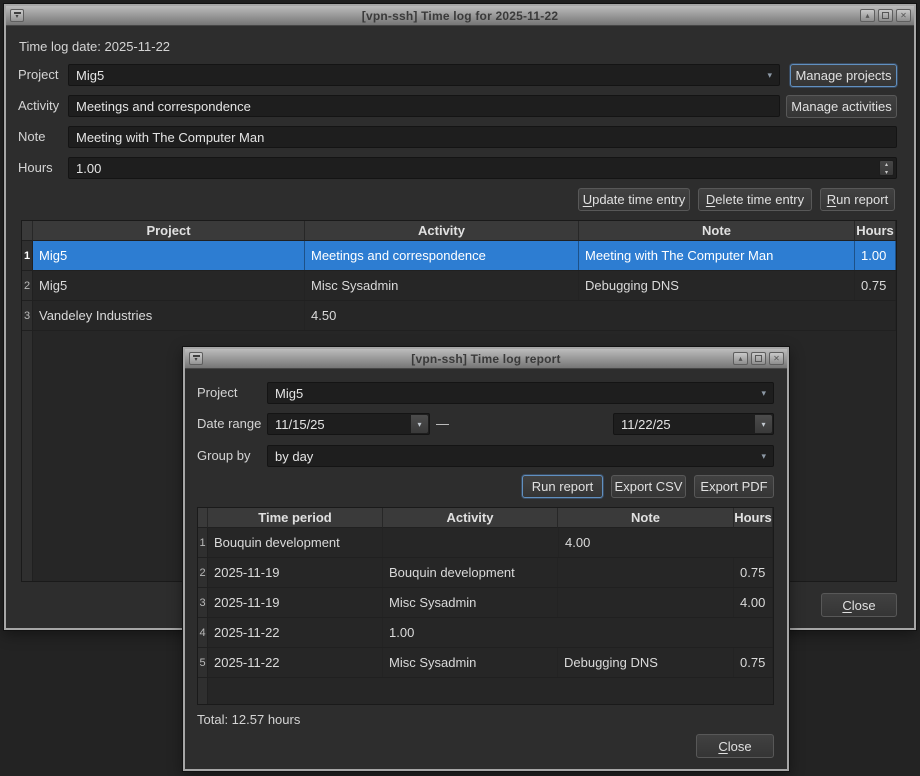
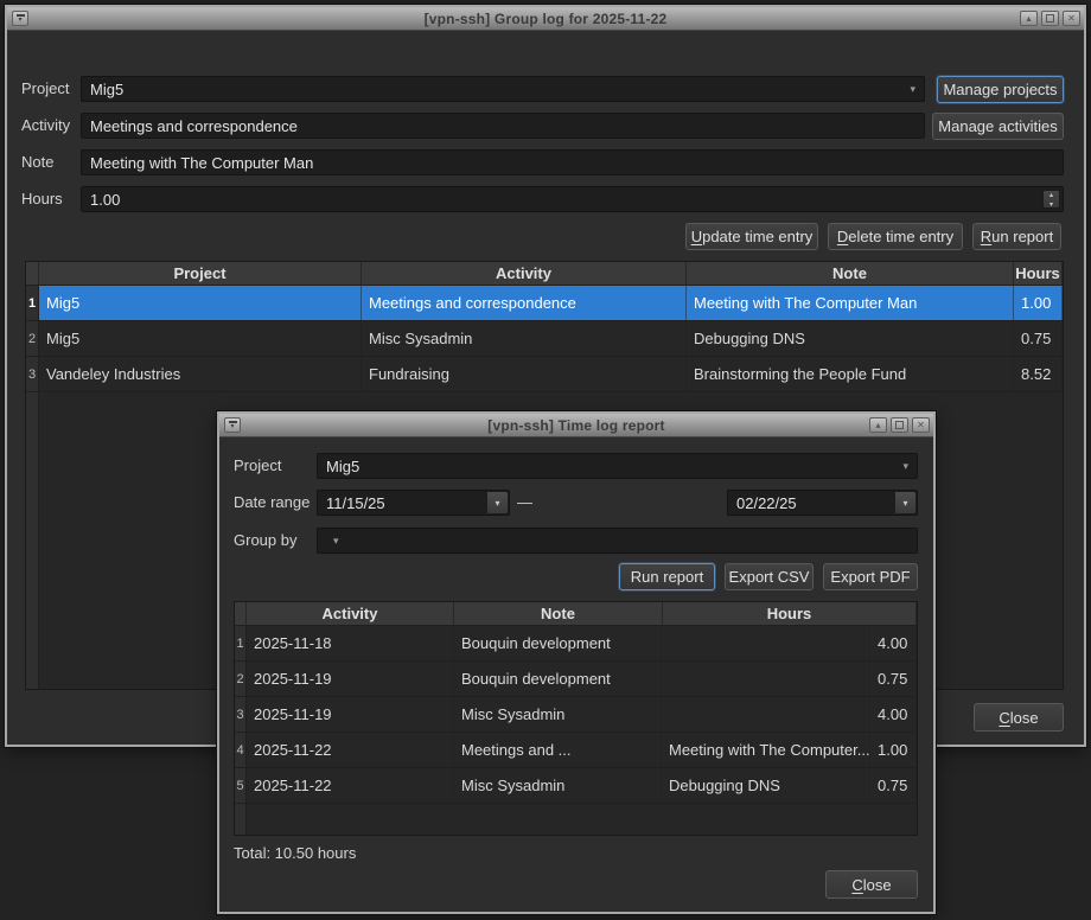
- [vpn-ssh] Time log for 2025-11-22
+ [vpn-ssh] Group log for 2025-11-22
  ▴
  ✕
- Time log date: 2025-11-22
  Project
  Mig5
  ▾
  Manage projects
  Activity
  Meetings and correspondence
  Manage activities
  Note
  Meeting with The Computer Man
  Hours
  1.00
  U
  pdate time entry
  D
  elete time entry
  R
  un report
  Project
  Activity
  Note
  Hours
  1
  Mig5
  Meetings and correspondence
  Meeting with The Computer Man
  1.00
  2
  Mig5
  Misc Sysadmin
  Debugging DNS
  0.75
  3
  Vandeley Industries
+ Fundraising
+ Brainstorming the People Fund
- 4.50
+ 8.52
  C
  lose
  [vpn-ssh] Time log report
  ▴
  ✕
  Project
  Mig5
  ▾
  Date range
  11/15/25
  ▾
  —
- 11/22/25
+ 02/22/25
  ▾
  Group by
- by day
  ▾
  Run report
  Export CSV
  Export PDF
- Time period
  Activity
  Note
  Hours
  1
+ 2025-11-18
  Bouquin development
  4.00
  2
  2025-11-19
  Bouquin development
  0.75
  3
  2025-11-19
  Misc Sysadmin
  4.00
  4
  2025-11-22
+ Meetings and ...
+ Meeting with The Computer...
  1.00
  5
  2025-11-22
  Misc Sysadmin
  Debugging DNS
  0.75
- Total: 12.57 hours
+ Total: 10.50 hours
  C
  lose
